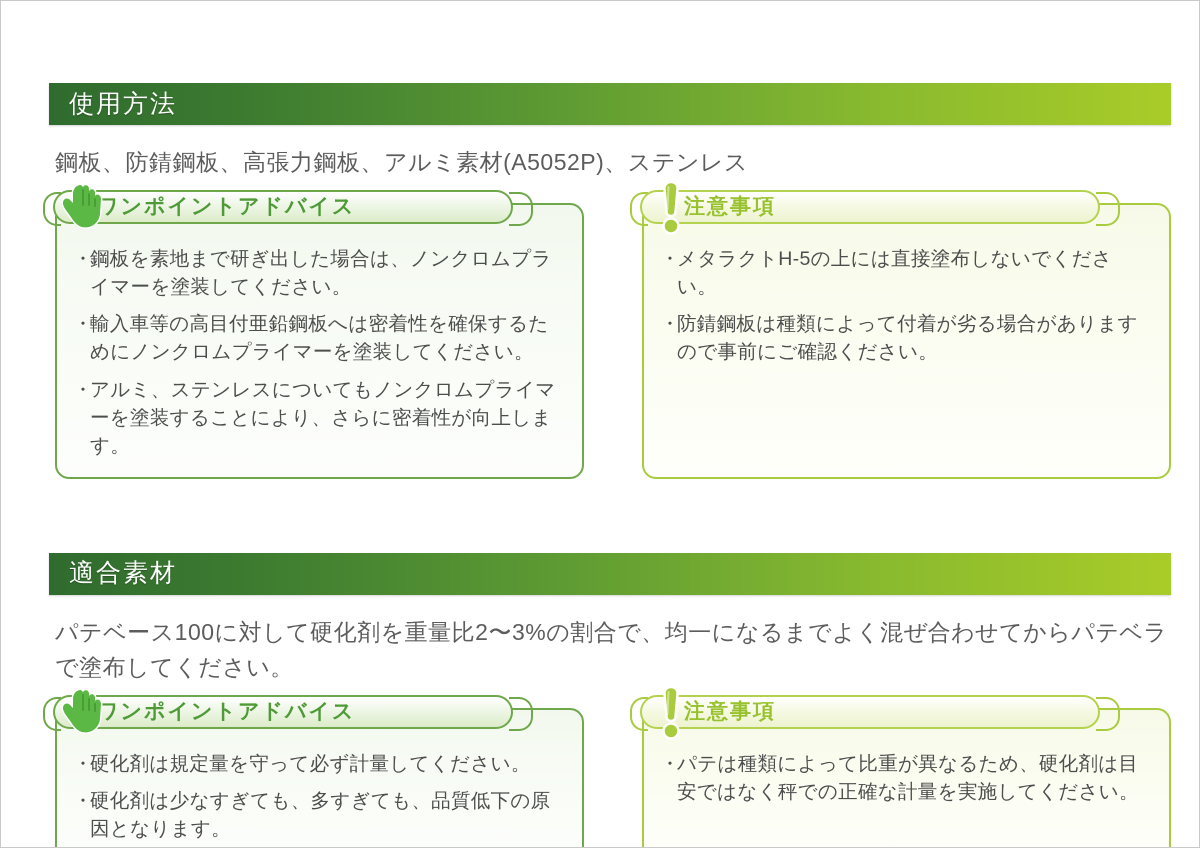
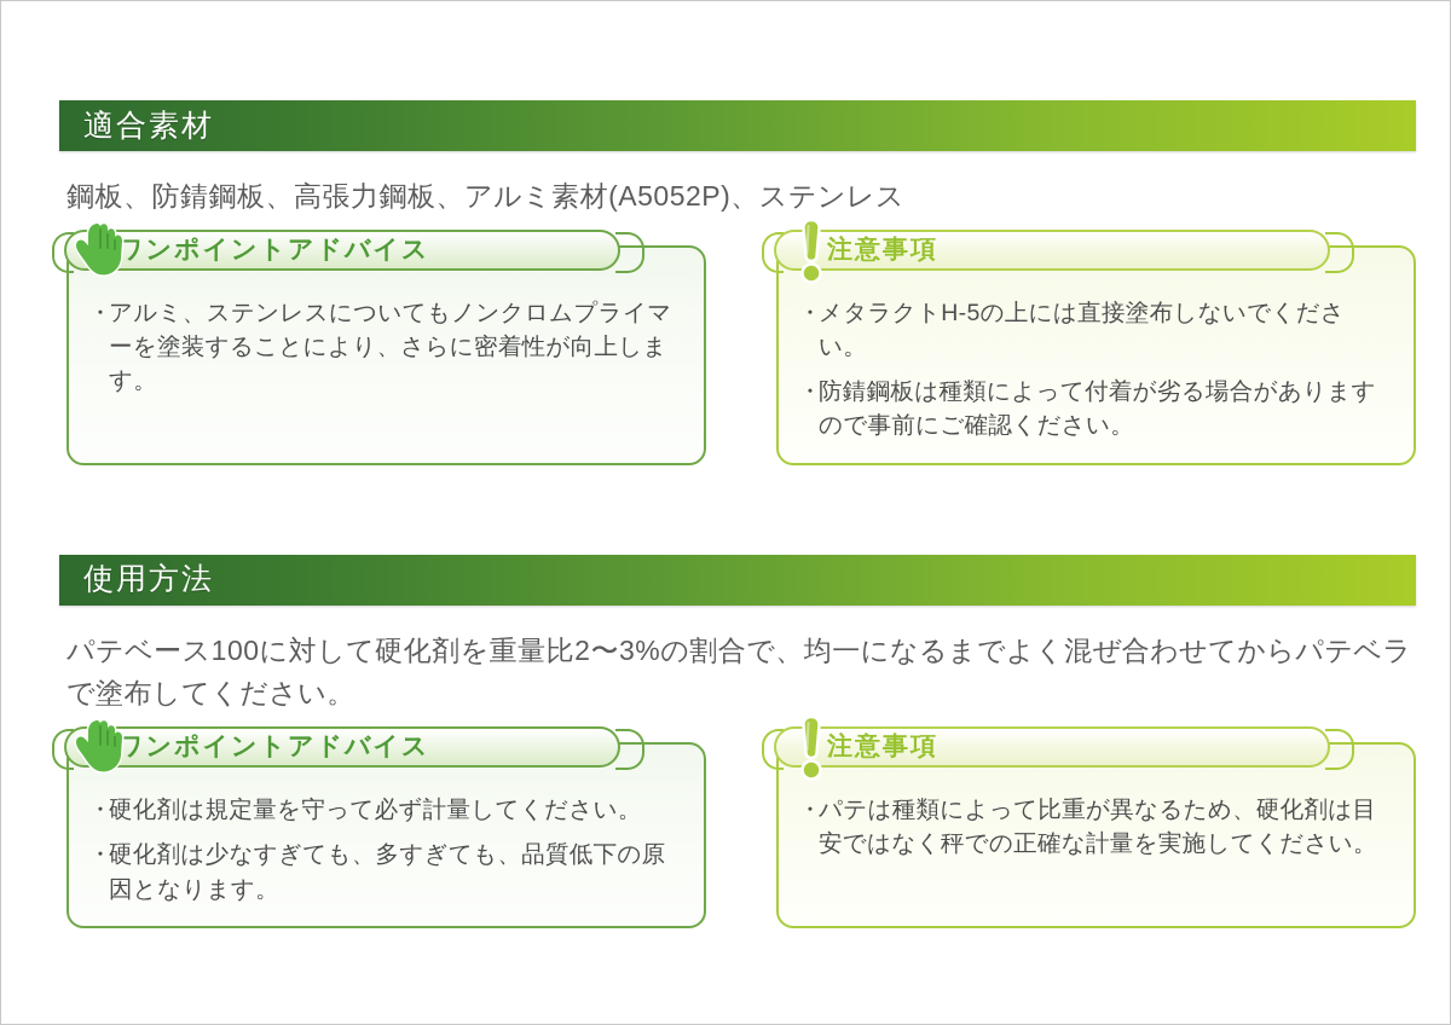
- 使用方法
+ 適合素材
  鋼板、防錆鋼板、高張力鋼板、アルミ素材(A5052P)、ステンレス
  ワンポイントアドバイス
- 鋼板を素地まで研ぎ出した場合は、ノンクロムプライマーを塗装してください。
- 輸入車等の高目付亜鉛鋼板へは密着性を確保するためにノンクロムプライマーを塗装してください。
  アルミ、ステンレスについてもノンクロムプライマーを塗装することにより、さらに密着性が向上します。
  注意事項
  メタラクトH-5の上には直接塗布しないでください。
  防錆鋼板は種類によって付着が劣る場合がありますので事前にご確認ください。
- 適合素材
+ 使用方法
  パテベース100に対して硬化剤を重量比2〜3%の割合で、均一になるまでよく混ぜ合わせてからパテベラで塗布してください。
  ワンポイントアドバイス
  硬化剤は規定量を守って必ず計量してください。
  硬化剤は少なすぎても、多すぎても、品質低下の原因となります。
  注意事項
  パテは種類によって比重が異なるため、硬化剤は目安ではなく秤での正確な計量を実施してください。
